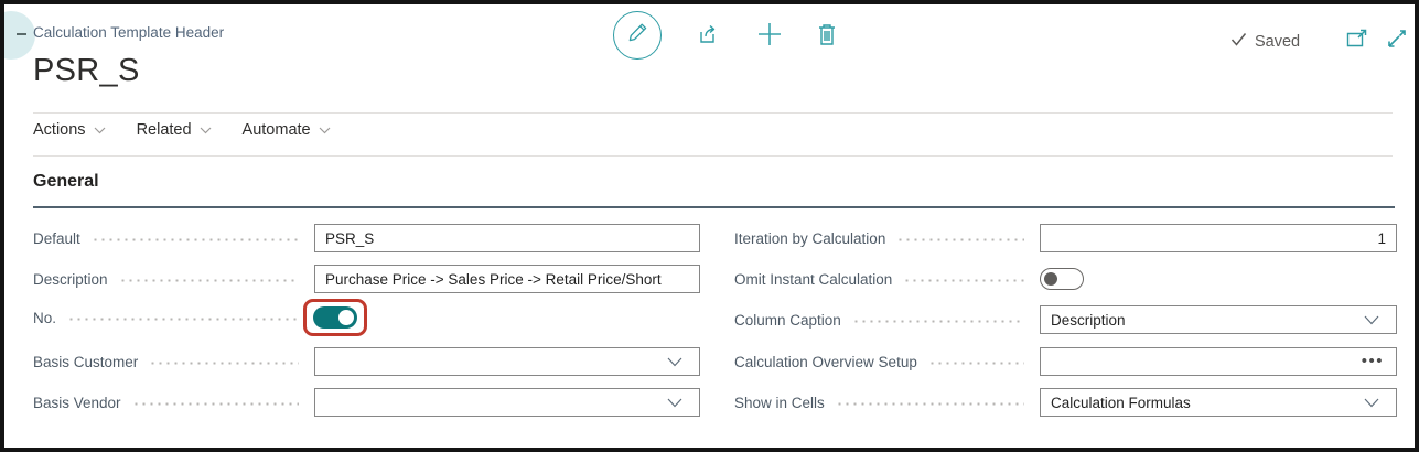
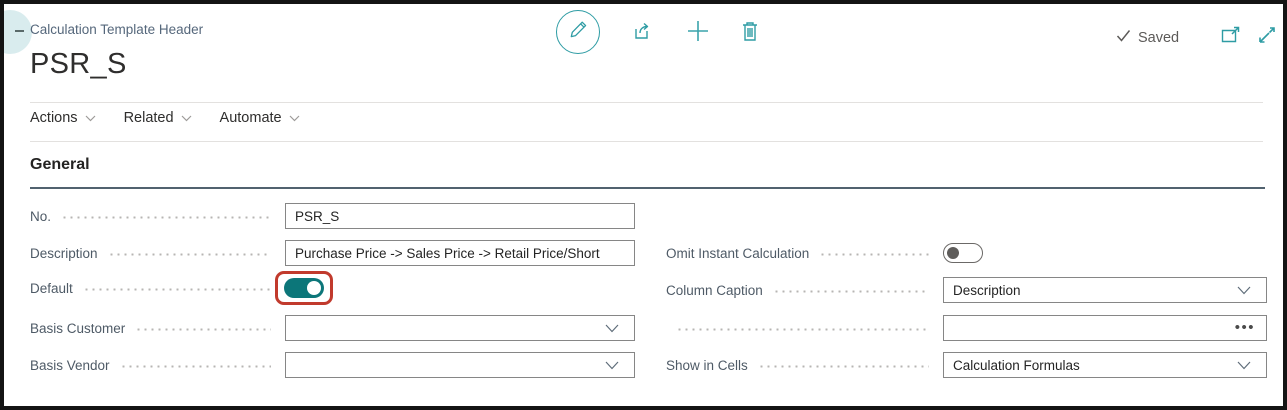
  Calculation Template Header
  PSR_S
  Saved
  Actions
  Related
  Automate
  General
- Default
+ No.
  PSR_S
  Description
  Purchase Price -> Sales Price -> Retail Price/Short
- No.
+ Default
  Basis Customer
  Basis Vendor
- Iteration by Calculation
- 1
  Omit Instant Calculation
  Column Caption
  Description
- Calculation Overview Setup
  •••
  Show in Cells
  Calculation Formulas
